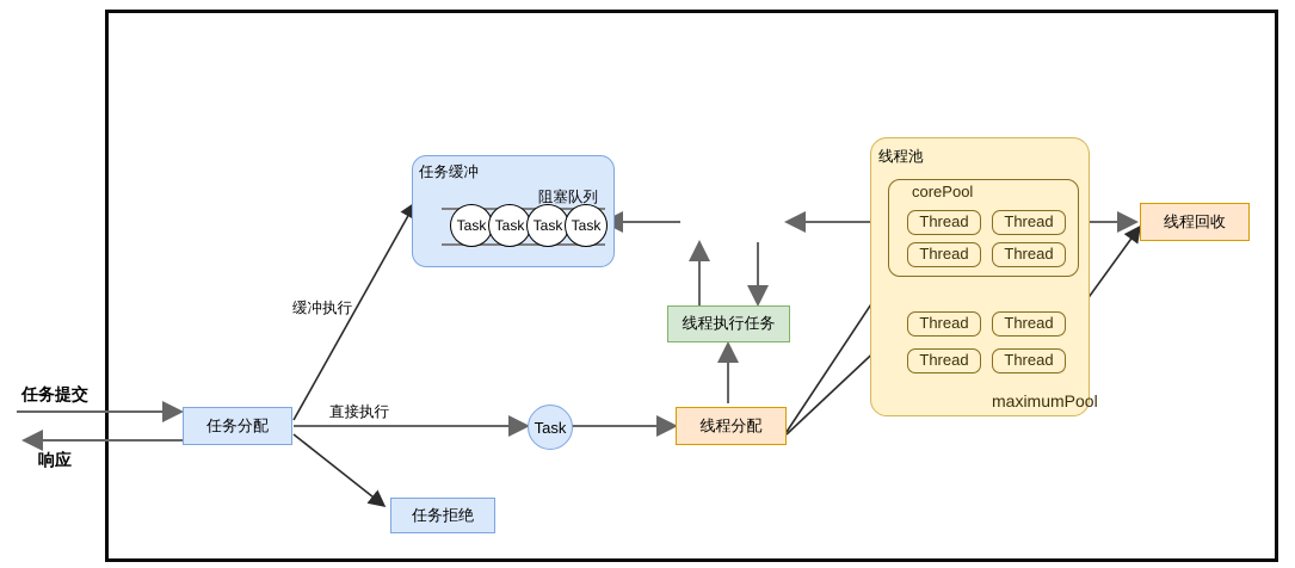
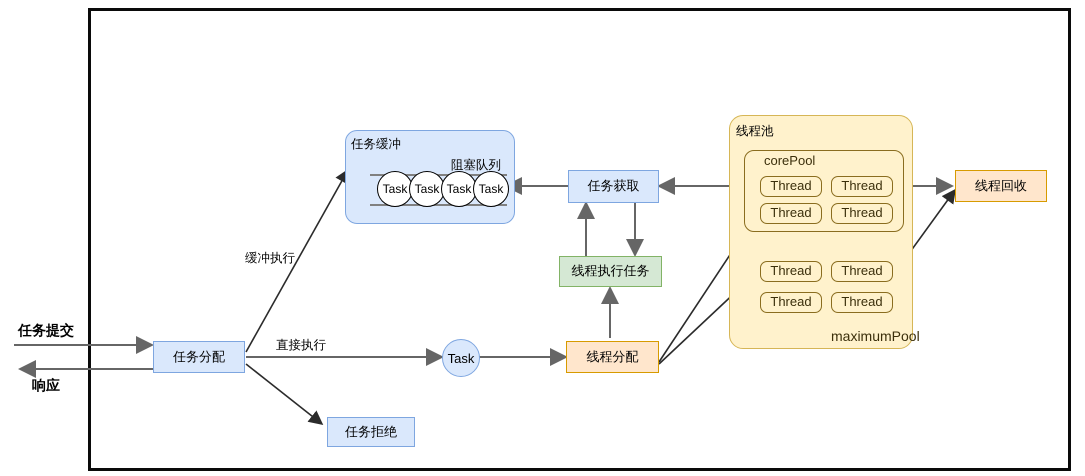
  任务提交
  响应
  缓冲执行
  直接执行
  任务缓冲
  阻塞队列
  Task
  Task
  Task
  Task
  线程池
  corePool
  Thread
  Thread
  Thread
  Thread
  Thread
  Thread
  Thread
  Thread
  maximumPool
  任务分配
  任务拒绝
  Task
  线程分配
  线程执行任务
+ 任务获取
  线程回收
